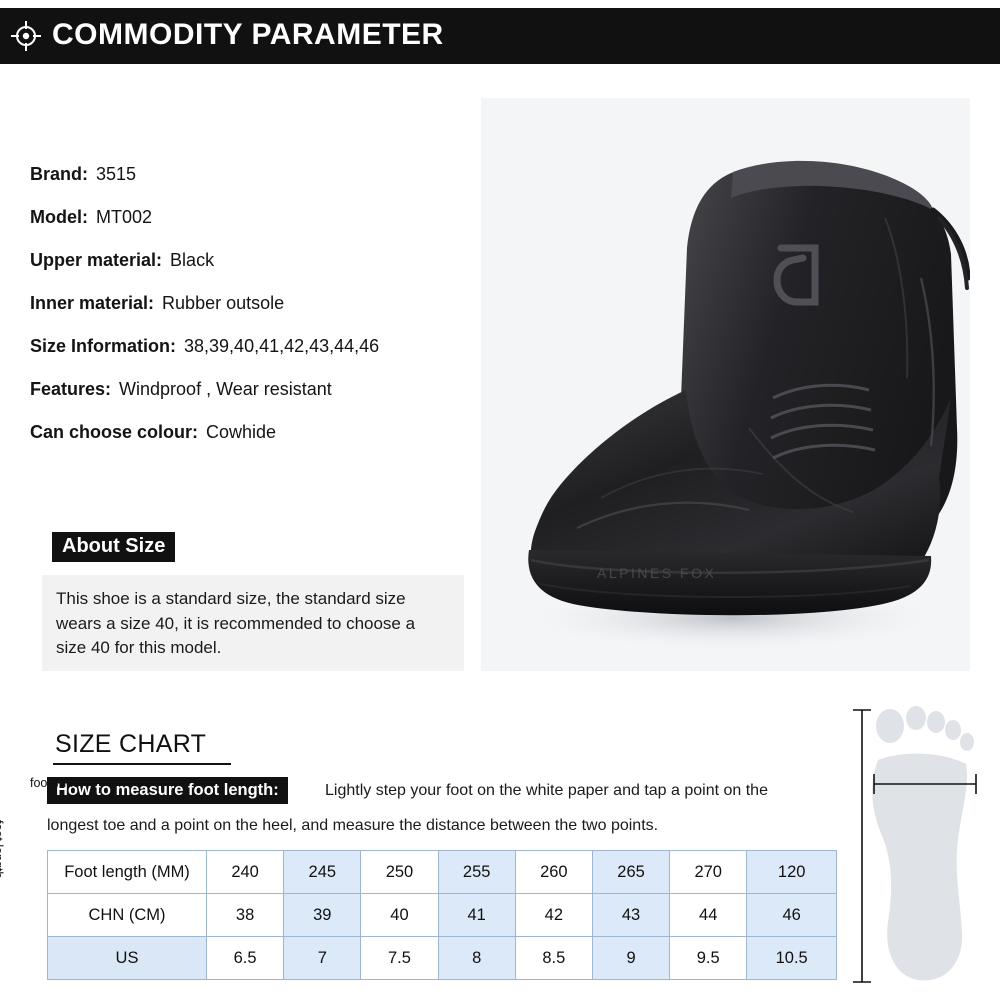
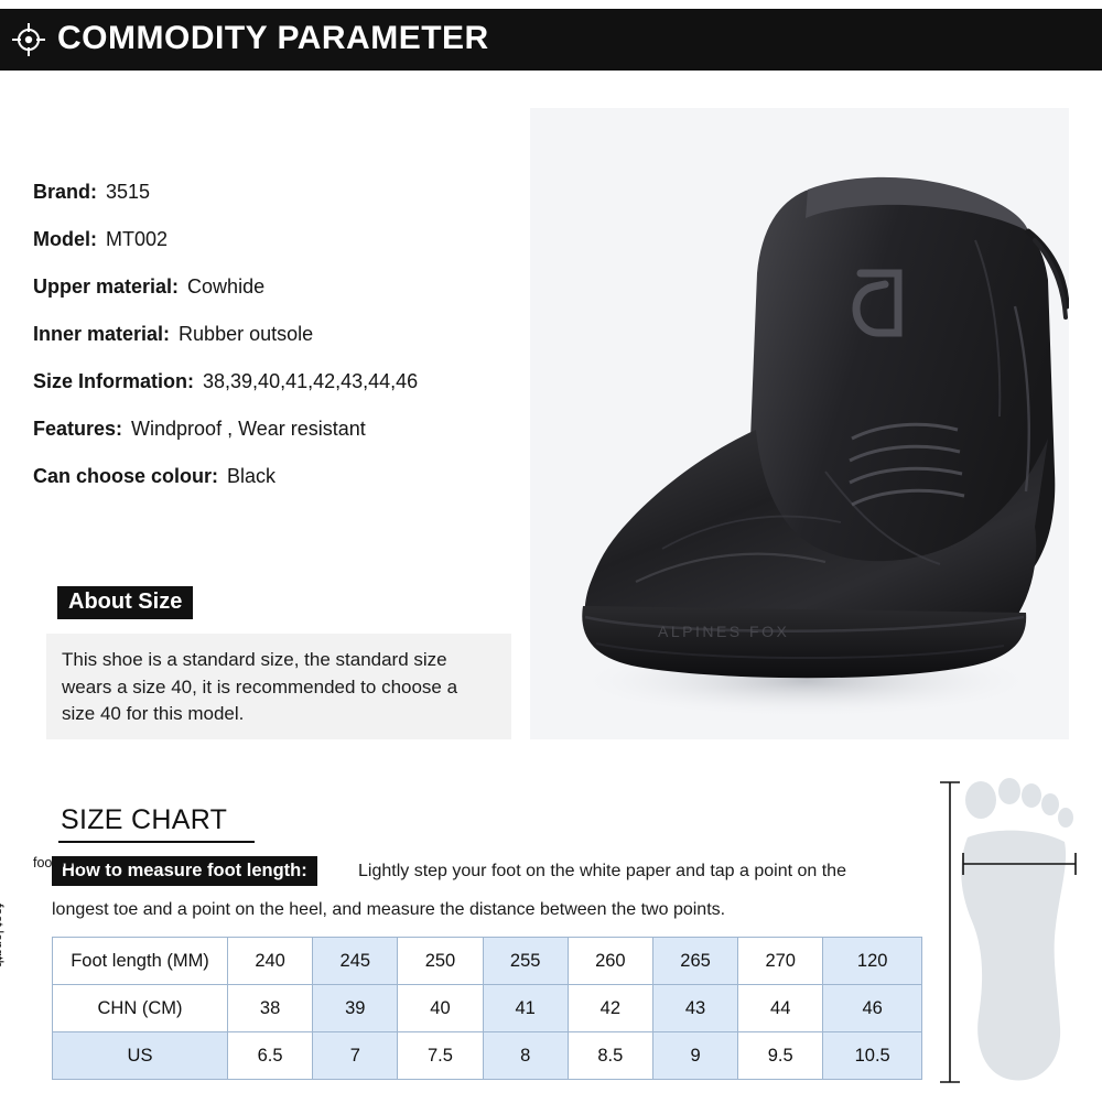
  COMMODITY PARAMETER
  Brand: 3515
  Model: MT002
- Upper material: Black
+ Upper material: Cowhide
  Inner material: Rubber outsole
  Size Information: 38,39,40,41,42,43,44,46
  Features: Windproof , Wear resistant
- Can choose colour: Cowhide
+ Can choose colour: Black
  About Size
  This shoe is a standard size, the standard size wears a size 40, it is recommended to choose a size 40 for this model.
  ALPINES FOX
  SIZE CHART
  How to measure foot length:
  Lightly step your foot on the white paper and tap a point on the
  longest toe and a point on the heel, and measure the distance between the two points.
  Foot length (MM)	240	245	250	255	260	265	270	120
  CHN (CM)	38	39	40	41	42	43	44	46
  US	6.5	7	7.5	8	8.5	9	9.5	10.5
  foot width
